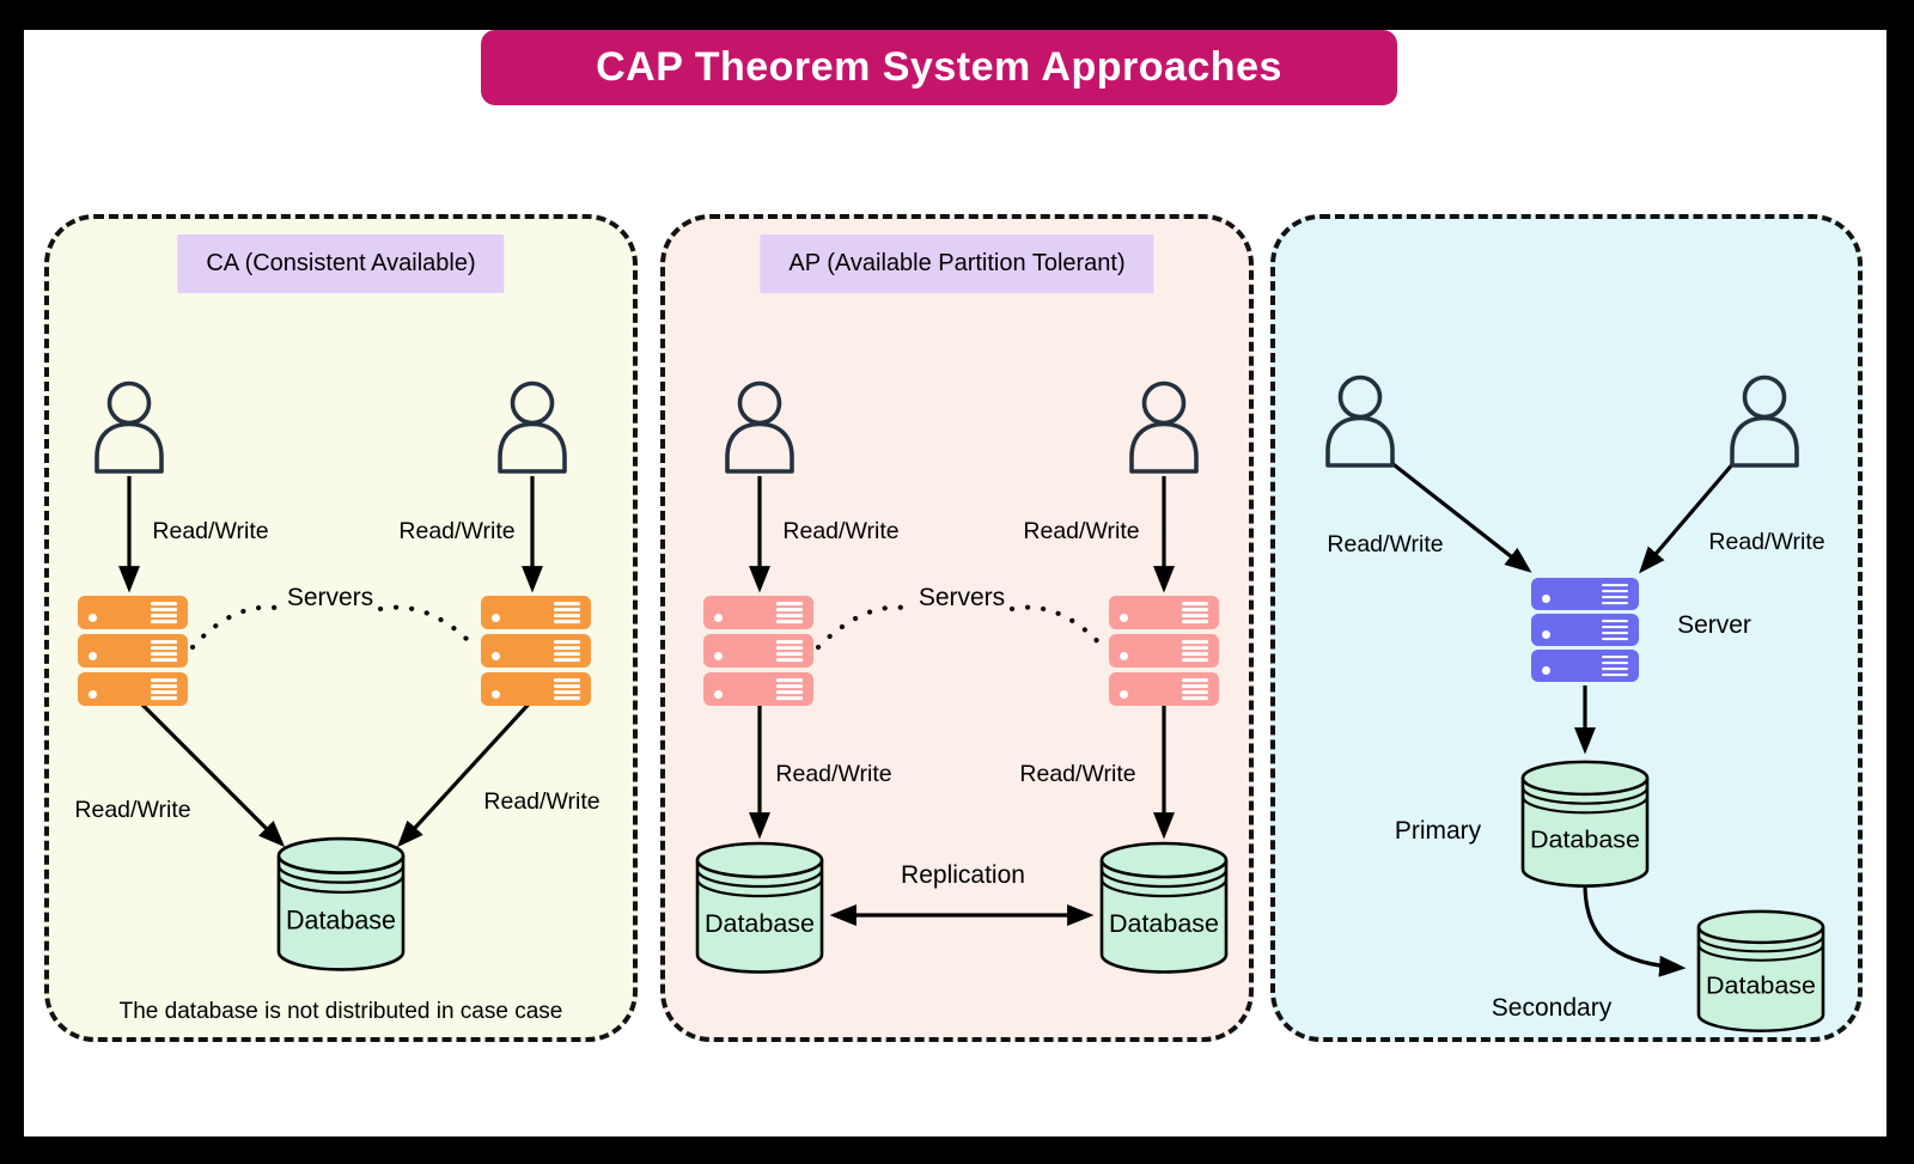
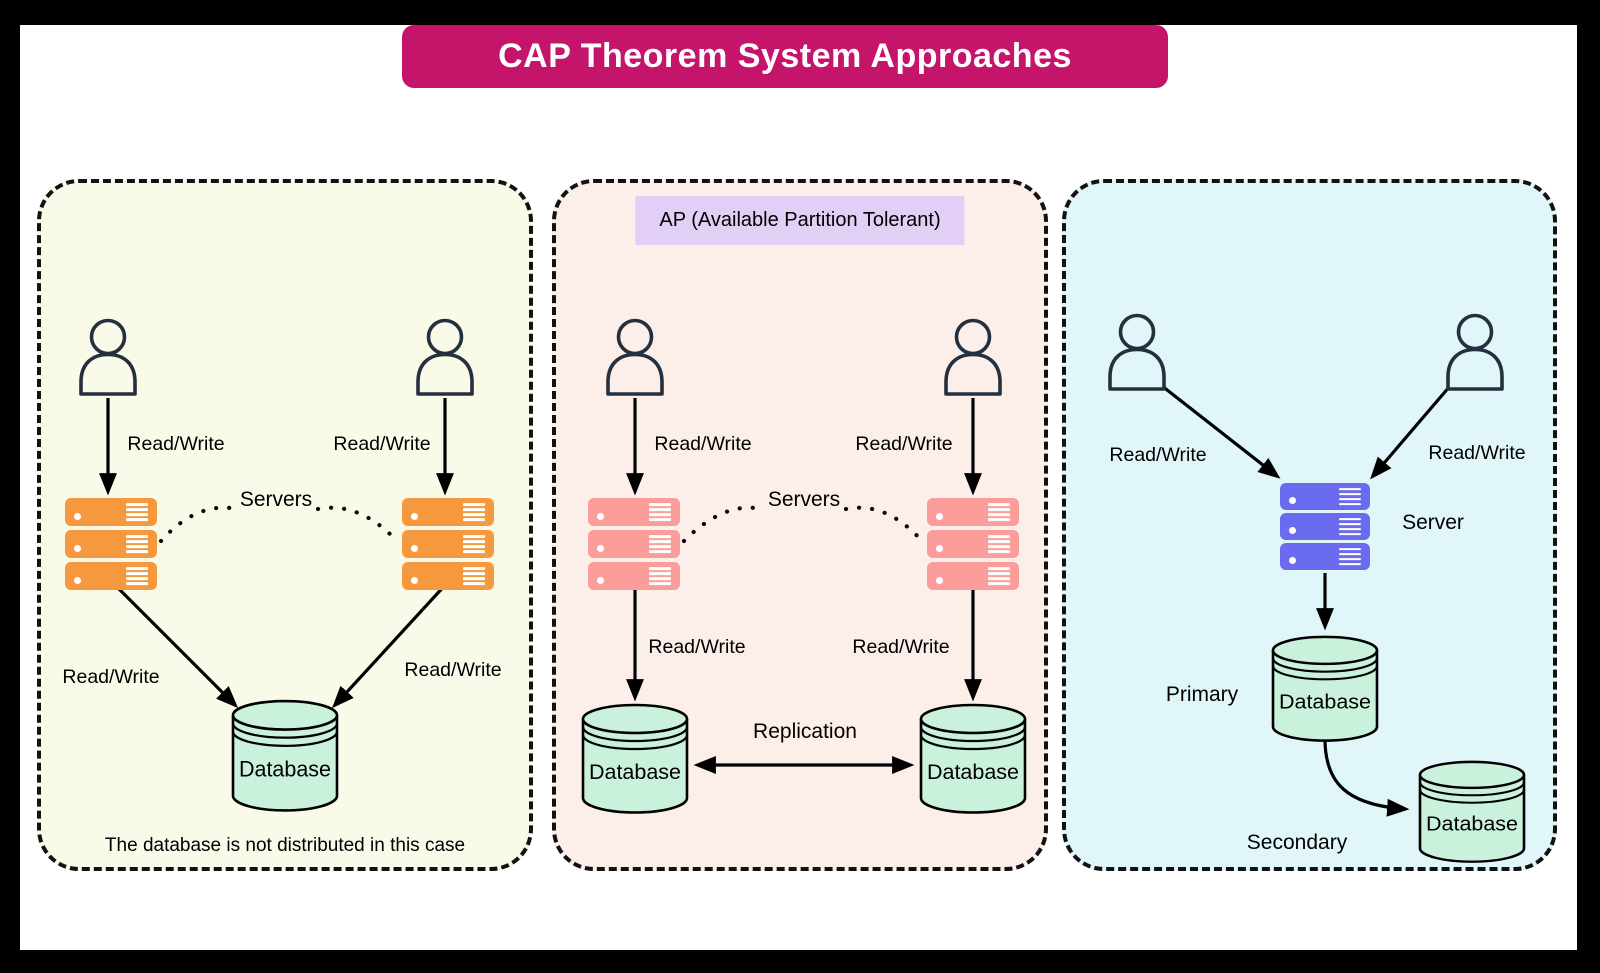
  CAP Theorem System Approaches
- CA (Consistent Available)
  Read/Write
  Read/Write
  Servers
  Read/Write
  Read/Write
  Database
- The database is not distributed in case case
+ The database is not distributed in this case
  AP (Available Partition Tolerant)
  Read/Write
  Read/Write
  Servers
  Read/Write
  Read/Write
  Database
  Database
  Replication
  Read/Write
  Read/Write
  Server
  Database
  Primary
  Database
  Secondary
